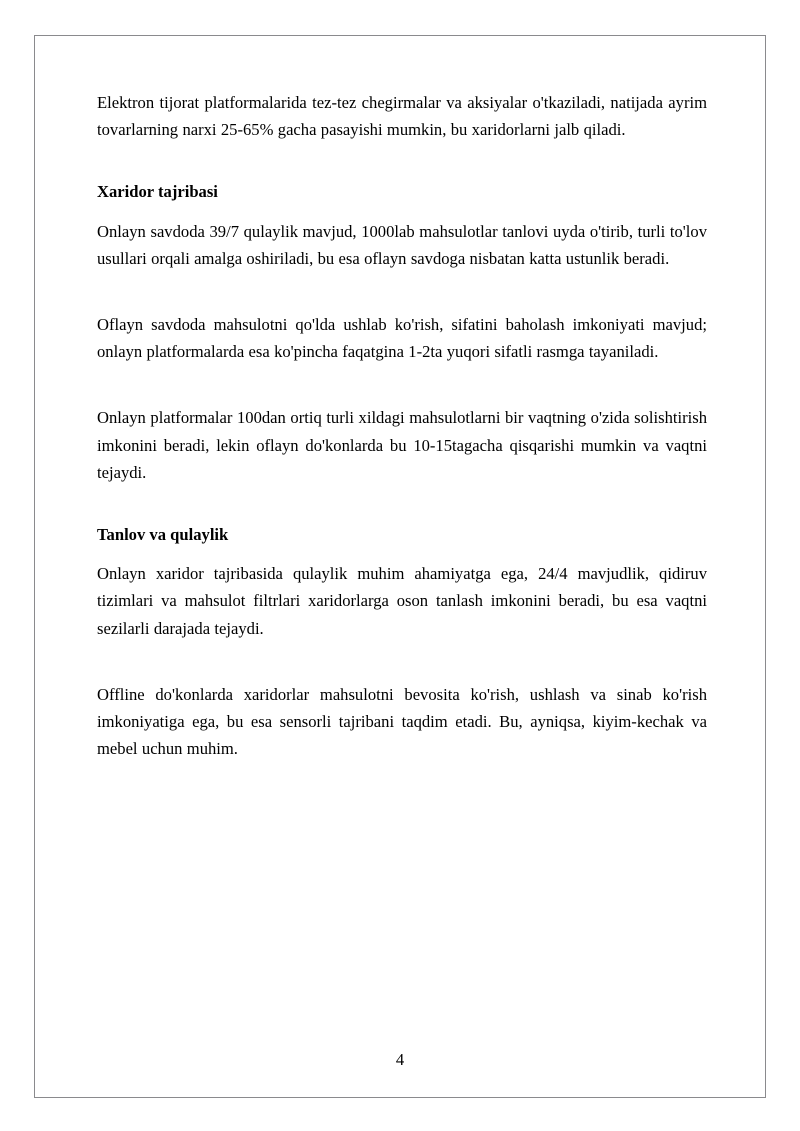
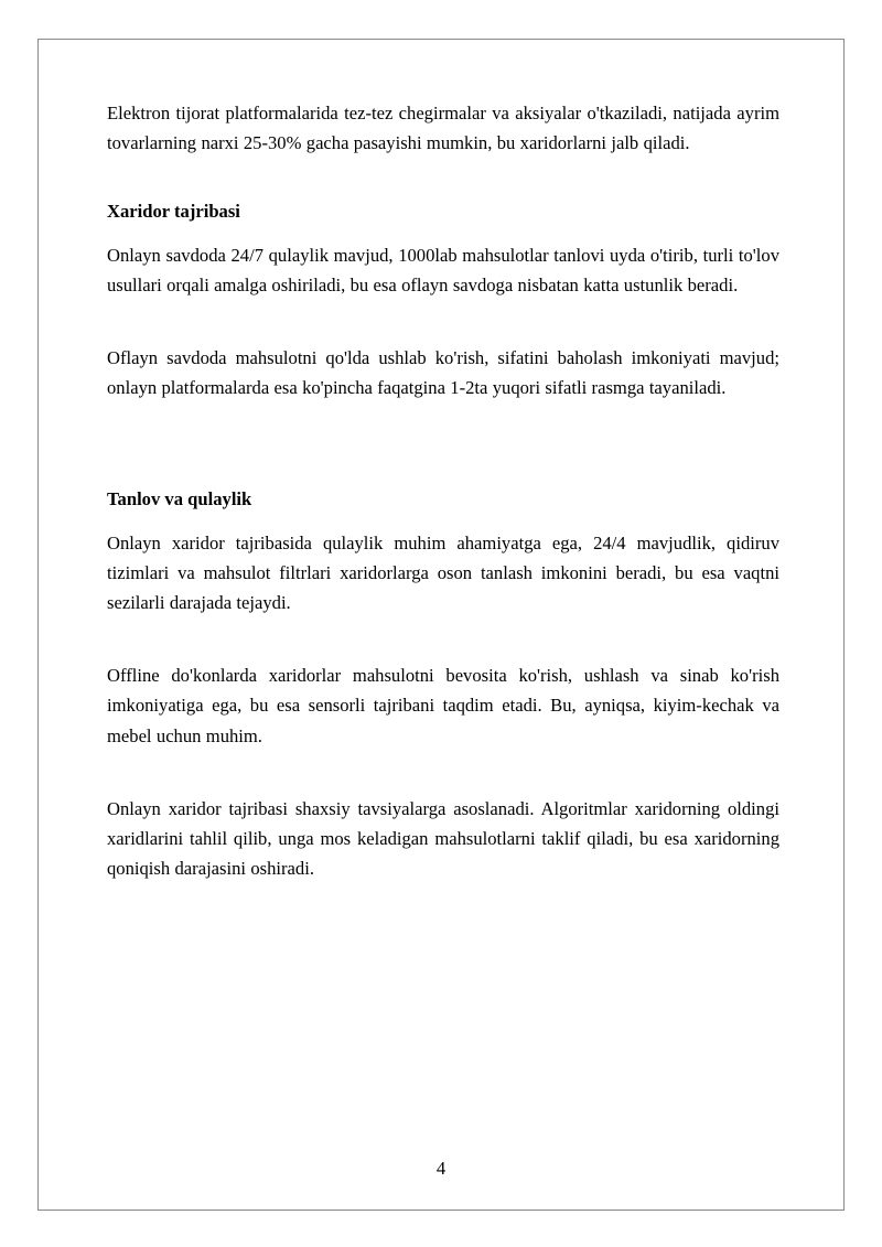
- Elektron tijorat platformalarida tez-tez chegirmalar va aksiyalar o'tkaziladi, natijada ayrim tovarlarning narxi 25-65% gacha pasayishi mumkin, bu xaridorlarni jalb qiladi.
+ Elektron tijorat platformalarida tez-tez chegirmalar va aksiyalar o'tkaziladi, natijada ayrim tovarlarning narxi 25-30% gacha pasayishi mumkin, bu xaridorlarni jalb qiladi.
  Xaridor tajribasi
- Onlayn savdoda 39/7 qulaylik mavjud, 1000lab mahsulotlar tanlovi uyda o'tirib, turli to'lov usullari orqali amalga oshiriladi, bu esa oflayn savdoga nisbatan katta ustunlik beradi.
+ Onlayn savdoda 24/7 qulaylik mavjud, 1000lab mahsulotlar tanlovi uyda o'tirib, turli to'lov usullari orqali amalga oshiriladi, bu esa oflayn savdoga nisbatan katta ustunlik beradi.
  Oflayn savdoda mahsulotni qo'lda ushlab ko'rish, sifatini baholash imkoniyati mavjud; onlayn platformalarda esa ko'pincha faqatgina 1-2ta yuqori sifatli rasmga tayaniladi.
- Onlayn platformalar 100dan ortiq turli xildagi mahsulotlarni bir vaqtning o'zida solishtirish imkonini beradi, lekin oflayn do'konlarda bu 10-15tagacha qisqarishi mumkin va vaqtni tejaydi.
  Tanlov va qulaylik
  Onlayn xaridor tajribasida qulaylik muhim ahamiyatga ega, 24/4 mavjudlik, qidiruv tizimlari va mahsulot filtrlari xaridorlarga oson tanlash imkonini beradi, bu esa vaqtni sezilarli darajada tejaydi.
  Offline do'konlarda xaridorlar mahsulotni bevosita ko'rish, ushlash va sinab ko'rish imkoniyatiga ega, bu esa sensorli tajribani taqdim etadi. Bu, ayniqsa, kiyim-kechak va mebel uchun muhim.
+ Onlayn xaridor tajribasi shaxsiy tavsiyalarga asoslanadi. Algoritmlar xaridorning oldingi xaridlarini tahlil qilib, unga mos keladigan mahsulotlarni taklif qiladi, bu esa xaridorning qoniqish darajasini oshiradi.
  4
